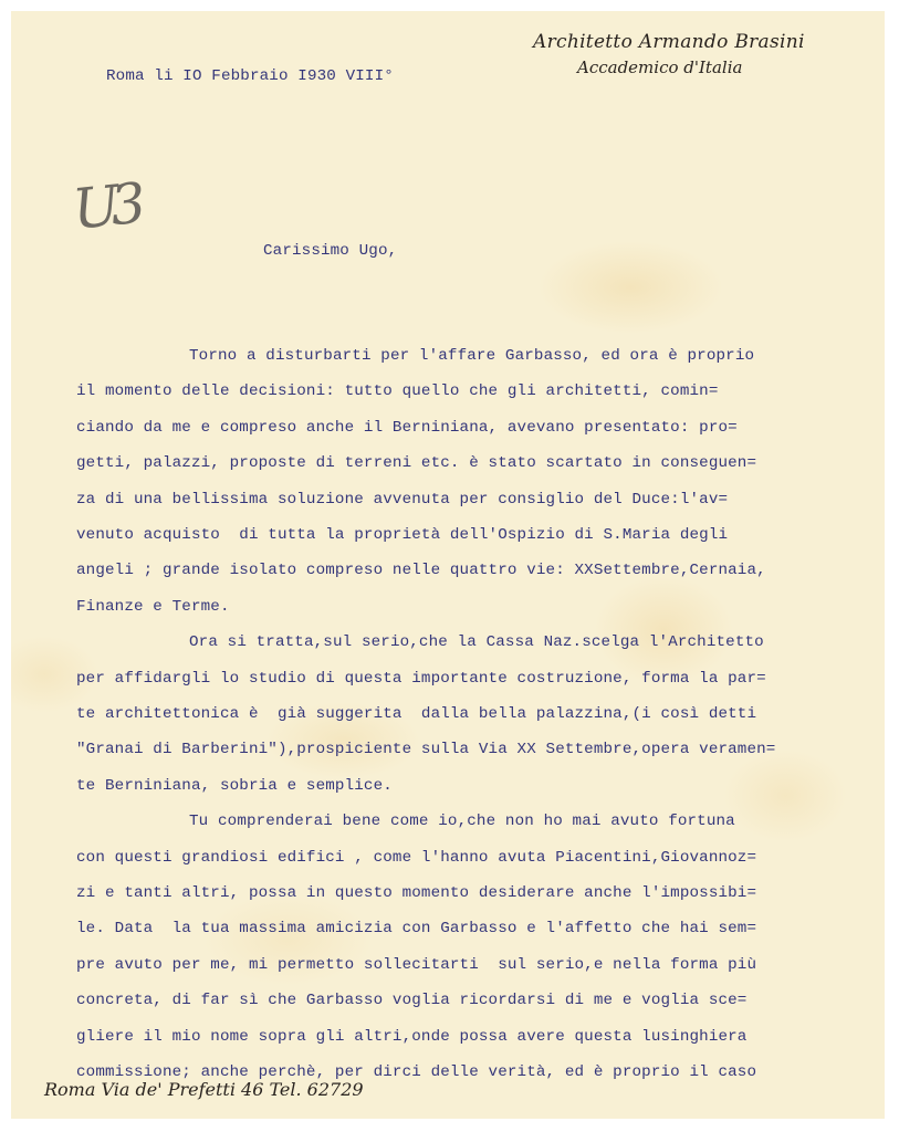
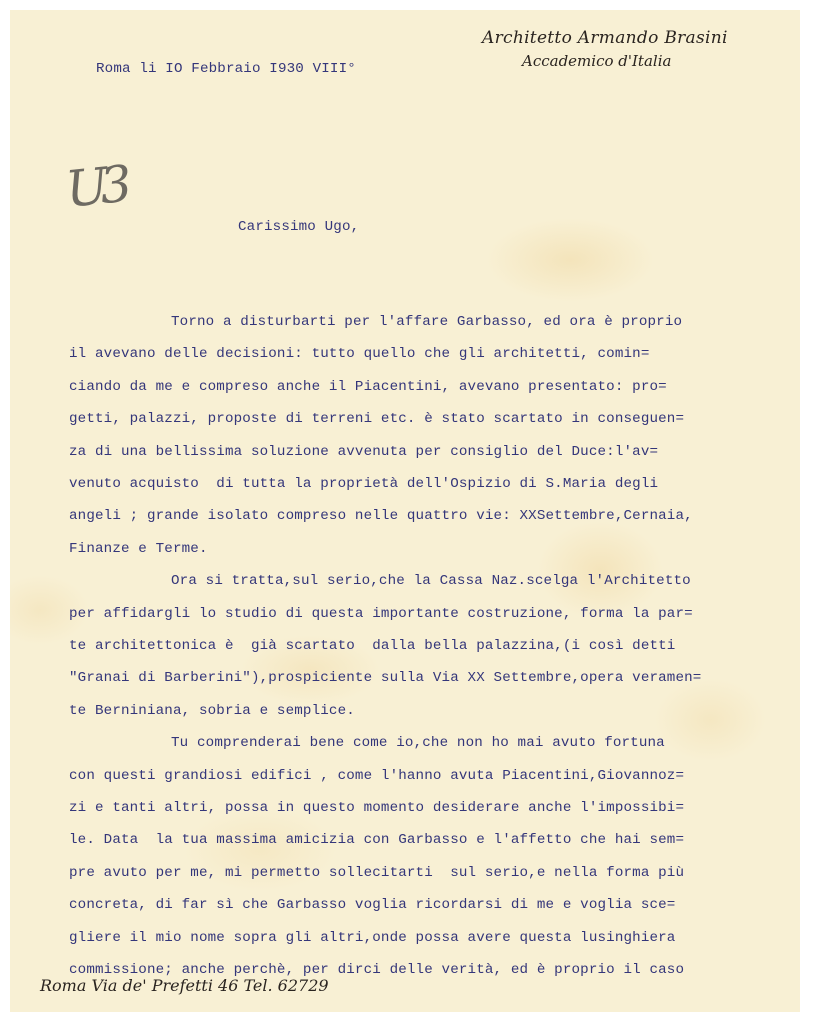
  Architetto Armando Brasini
  Accademico d'Italia
  Roma li IO Febbraio I930 VIII°
  Carissimo Ugo,
  Torno a disturbarti per l'affare Garbasso, ed ora è proprio
- il momento delle decisioni: tutto quello che gli architetti, comin=
+ il avevano delle decisioni: tutto quello che gli architetti, comin=
- ciando da me e compreso anche il Berniniana, avevano presentato: pro=
+ ciando da me e compreso anche il Piacentini, avevano presentato: pro=
  getti, palazzi, proposte di terreni etc. è stato scartato in conseguen=
  za di una bellissima soluzione avvenuta per consiglio del Duce:l'av=
  venuto acquisto di tutta la proprietà dell'Ospizio di S.Maria degli
  angeli ; grande isolato compreso nelle quattro vie: XXSettembre,Cernaia,
  Finanze e Terme.
  Ora si tratta,sul serio,che la Cassa Naz.scelga l'Architetto
  per affidargli lo studio di questa importante costruzione, forma la par=
- te architettonica è già suggerita dalla bella palazzina,(i così detti
+ te architettonica è già scartato dalla bella palazzina,(i così detti
  "Granai di Barberini"),prospiciente sulla Via XX Settembre,opera veramen=
  te Berniniana, sobria e semplice.
  Tu comprenderai bene come io,che non ho mai avuto fortuna
  con questi grandiosi edifici , come l'hanno avuta Piacentini,Giovannoz=
  zi e tanti altri, possa in questo momento desiderare anche l'impossibi=
  le. Data la tua massima amicizia con Garbasso e l'affetto che hai sem=
  pre avuto per me, mi permetto sollecitarti sul serio,e nella forma più
  concreta, di far sì che Garbasso voglia ricordarsi di me e voglia sce=
  gliere il mio nome sopra gli altri,onde possa avere questa lusinghiera
  commissione; anche perchè, per dirci delle verità, ed è proprio il caso
  Roma Via de' Prefetti 46 Tel. 62729
